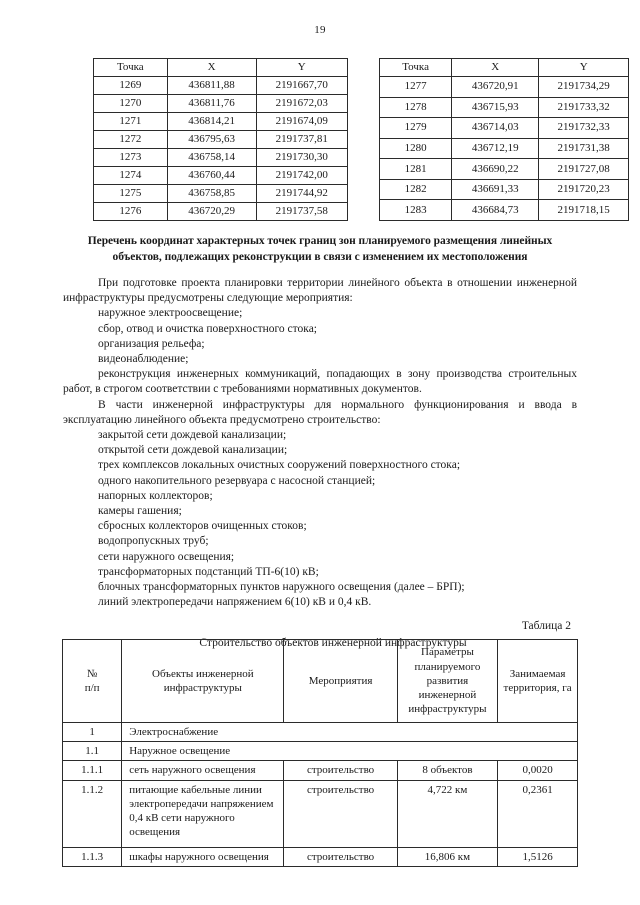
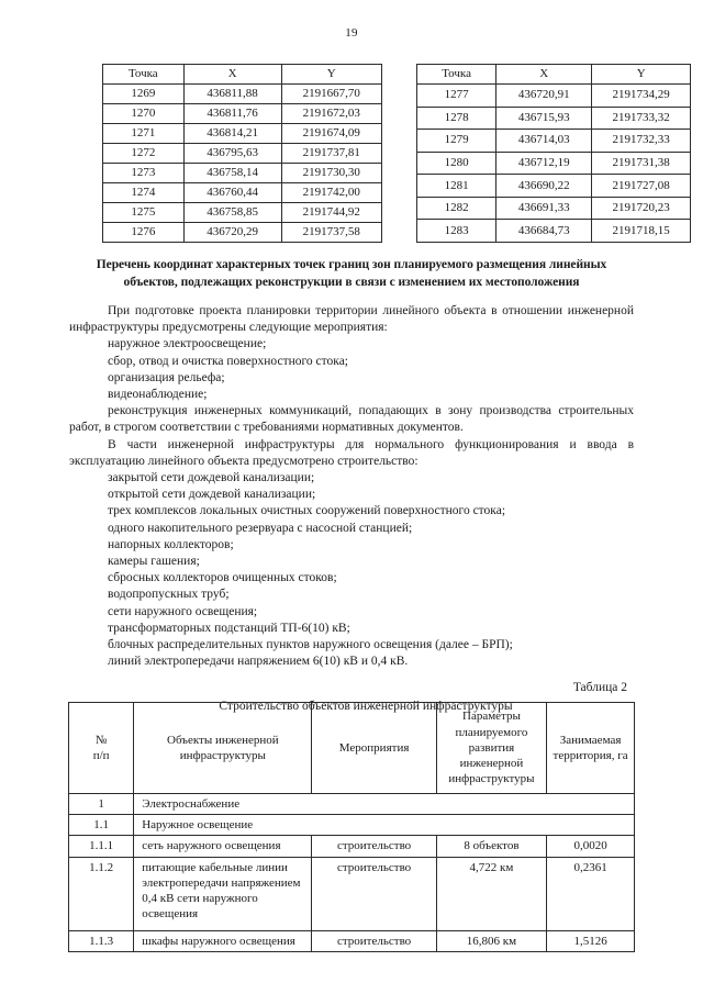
  19
  Точка	X	Y
  1269	436811,88	2191667,70
  1270	436811,76	2191672,03
  1271	436814,21	2191674,09
  1272	436795,63	2191737,81
  1273	436758,14	2191730,30
  1274	436760,44	2191742,00
  1275	436758,85	2191744,92
  1276	436720,29	2191737,58
  Точка	X	Y
  1277	436720,91	2191734,29
  1278	436715,93	2191733,32
  1279	436714,03	2191732,33
  1280	436712,19	2191731,38
  1281	436690,22	2191727,08
  1282	436691,33	2191720,23
  1283	436684,73	2191718,15
  Перечень координат характерных точек границ зон планируемого размещения линейных объектов, подлежащих реконструкции в связи с изменением их местоположения
  При подготовке проекта планировки территории линейного объекта в отношении инженерной инфраструктуры предусмотрены следующие мероприятия:
  наружное электроосвещение;
  сбор, отвод и очистка поверхностного стока;
  организация рельефа;
  видеонаблюдение;
  реконструкция инженерных коммуникаций, попадающих в зону производства строительных работ, в строгом соответствии с требованиями нормативных документов.
  В части инженерной инфраструктуры для нормального функционирования и ввода в эксплуатацию линейного объекта предусмотрено строительство:
  закрытой сети дождевой канализации;
  открытой сети дождевой канализации;
  трех комплексов локальных очистных сооружений поверхностного стока;
  одного накопительного резервуара с насосной станцией;
  напорных коллекторов;
  камеры гашения;
  сбросных коллекторов очищенных стоков;
  водопропускных труб;
  сети наружного освещения;
  трансформаторных подстанций ТП-6(10) кВ;
- блочных трансформаторных пунктов наружного освещения (далее – БРП);
+ блочных распределительных пунктов наружного освещения (далее – БРП);
  линий электропередачи напряжением 6(10) кВ и 0,4 кВ.
  Таблица 2
  Строительство объектов инженерной инфраструктуры
  № п/п	Объекты инженерной инфраструктуры	Мероприятия	Параметры планируемого развития инженерной инфраструктуры	Занимаемая территория, га
  1	Электроснабжение
  1.1	Наружное освещение
  1.1.1	сеть наружного освещения	строительство	8 объектов	0,0020
  1.1.2	питающие кабельные линии электропередачи напряжением 0,4 кВ сети наружного освещения	строительство	4,722 км	0,2361
  1.1.3	шкафы наружного освещения	строительство	16,806 км	1,5126
